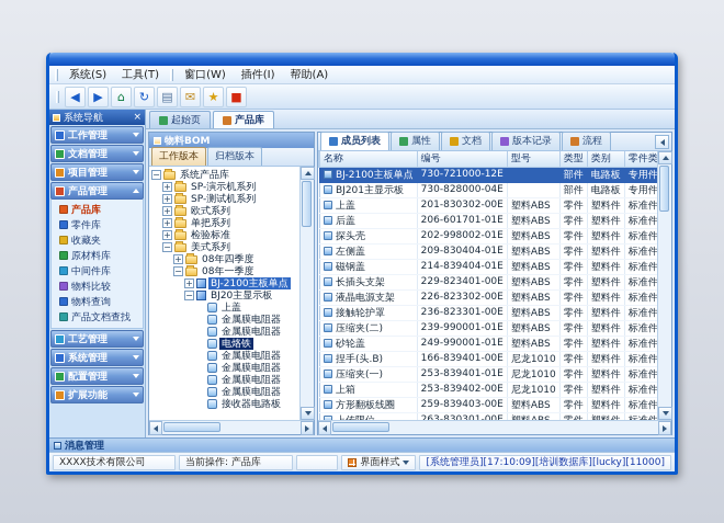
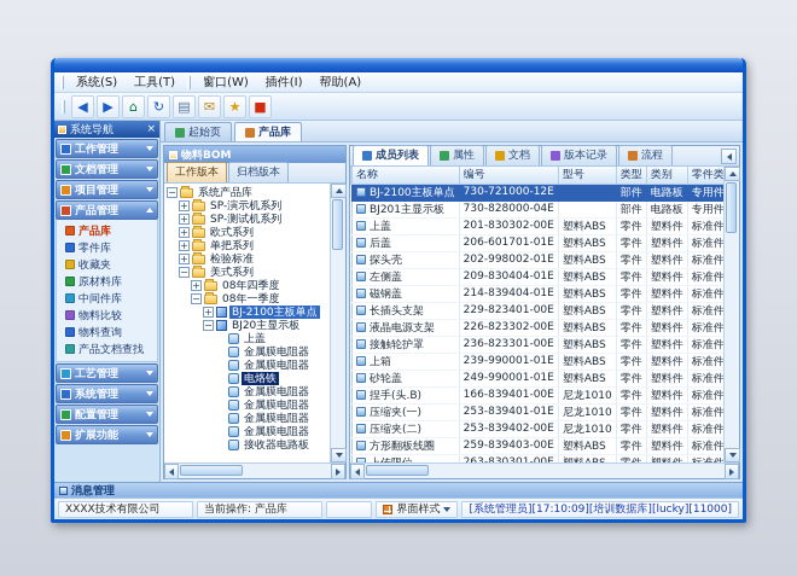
  系统(S)
  工具(T)
  窗口(W)
  插件(I)
  帮助(A)
  ◀
  ▶
  ⌂
  ↻
  ▤
  ✉
  ★
  ■
  系统导航
  ×
  工作管理
  文档管理
  项目管理
  产品管理
  产品库
  零件库
  收藏夹
  原材料库
  中间件库
  物料比较
  物料查询
  产品文档查找
  工艺管理
  系统管理
  配置管理
  扩展功能
  起始页
  产品库
  物料BOM
  工作版本
  归档版本
  −
  系统产品库
  +
  SP-演示机系列
  +
  SP-测试机系列
  +
  欧式系列
  +
  单把系列
  +
  检验标准
  −
  美式系列
  +
  08年四季度
  −
  08年一季度
  +
  BJ-2100主板单点
  −
  BJ20主显示板
  上盖
  金属膜电阻器
  金属膜电阻器
  电烙铁
  金属膜电阻器
  金属膜电阻器
  金属膜电阻器
  金属膜电阻器
  接收器电路板
  成员列表
  属性
  文档
  版本记录
  流程
  	BJ-2100主板单点	730-721000-12E		部件	电路板	专用件
  	BJ201主显示板	730-828000-04E		部件	电路板	专用件
  	上盖	201-830302-00E	塑料ABS	零件	塑料件	标准件
  	后盖	206-601701-01E	塑料ABS	零件	塑料件	标准件
  	探头壳	202-998002-01E	塑料ABS	零件	塑料件	标准件
  	左侧盖	209-830404-01E	塑料ABS	零件	塑料件	标准件
  	磁钢盖	214-839404-01E	塑料ABS	零件	塑料件	标准件
  	长插头支架	229-823401-00E	塑料ABS	零件	塑料件	标准件
  	液晶电源支架	226-823302-00E	塑料ABS	零件	塑料件	标准件
  	接触轮护罩	236-823301-00E	塑料ABS	零件	塑料件	标准件
- 	压缩夹(二)	239-990001-01E	塑料ABS	零件	塑料件	标准件
+ 	上箱	239-990001-01E	塑料ABS	零件	塑料件	标准件
  	砂轮盖	249-990001-01E	塑料ABS	零件	塑料件	标准件
  	捏手(头.B)	166-839401-00E	尼龙1010	零件	塑料件	标准件
  	压缩夹(一)	253-839401-01E	尼龙1010	零件	塑料件	标准件
- 	上箱	253-839402-00E	尼龙1010	零件	塑料件	标准件
+ 	压缩夹(二)	253-839402-00E	尼龙1010	零件	塑料件	标准件
  	方形翻板线圈	259-839403-00E	塑料ABS	零件	塑料件	标准件
  消息管理
  XXXX技术有限公司
  当前操作: 产品库
  界面样式
  [系统管理员][17:10:09][培训数据库][lucky][11000]
